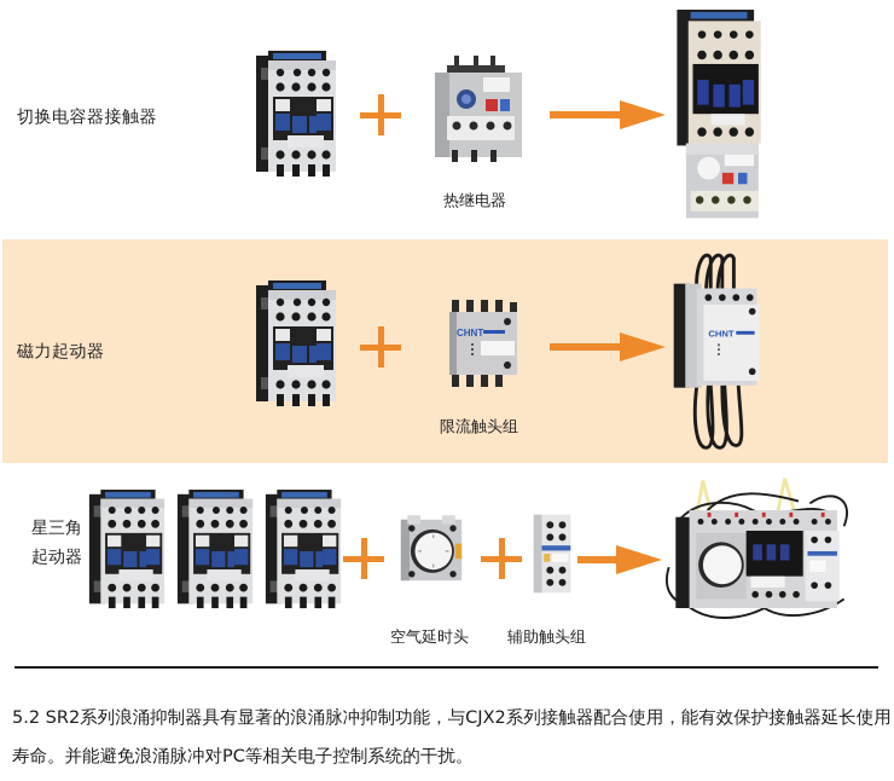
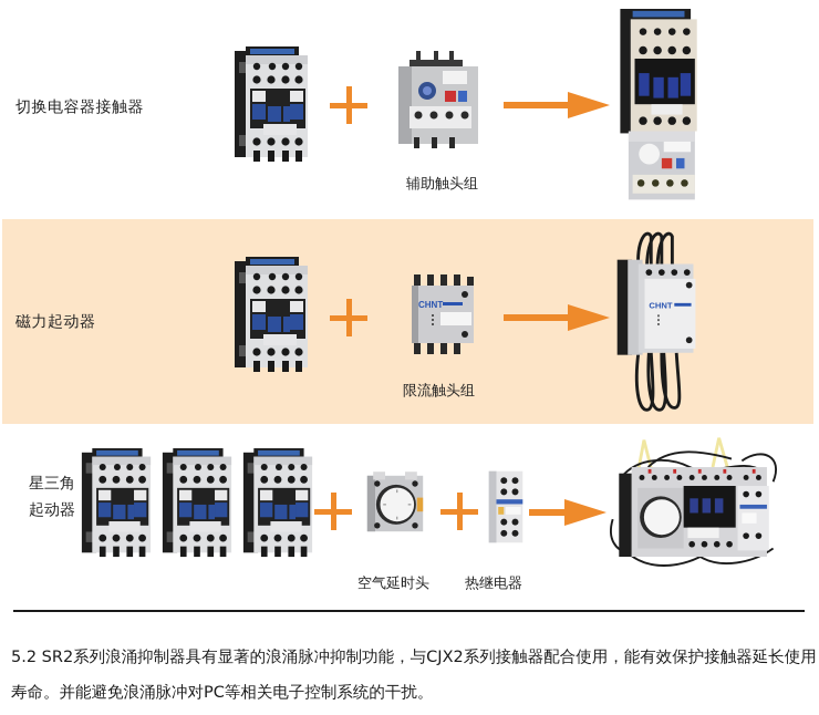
  切换电容器接触器
- 热继电器
+ 辅助触头组
  磁力起动器
  限流触头组
  星三角
  起动器
  空气延时头
- 辅助触头组
+ 热继电器
  5.2 SR2系列浪涌抑制器具有显著的浪涌脉冲抑制功能，与CJX2系列接触器配合使用，能有效保护接触器延长使用寿命。并能避免浪涌脉冲对PC等相关电子控制系统的干扰。
